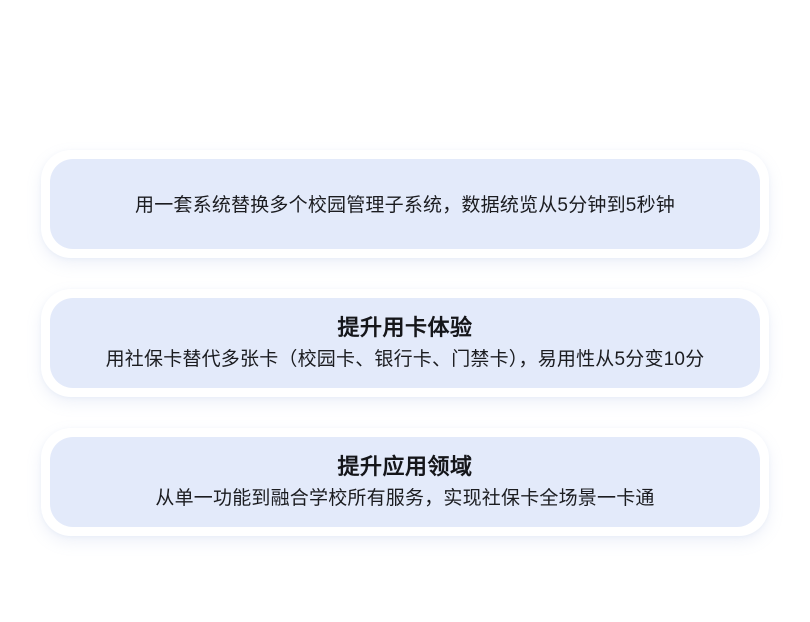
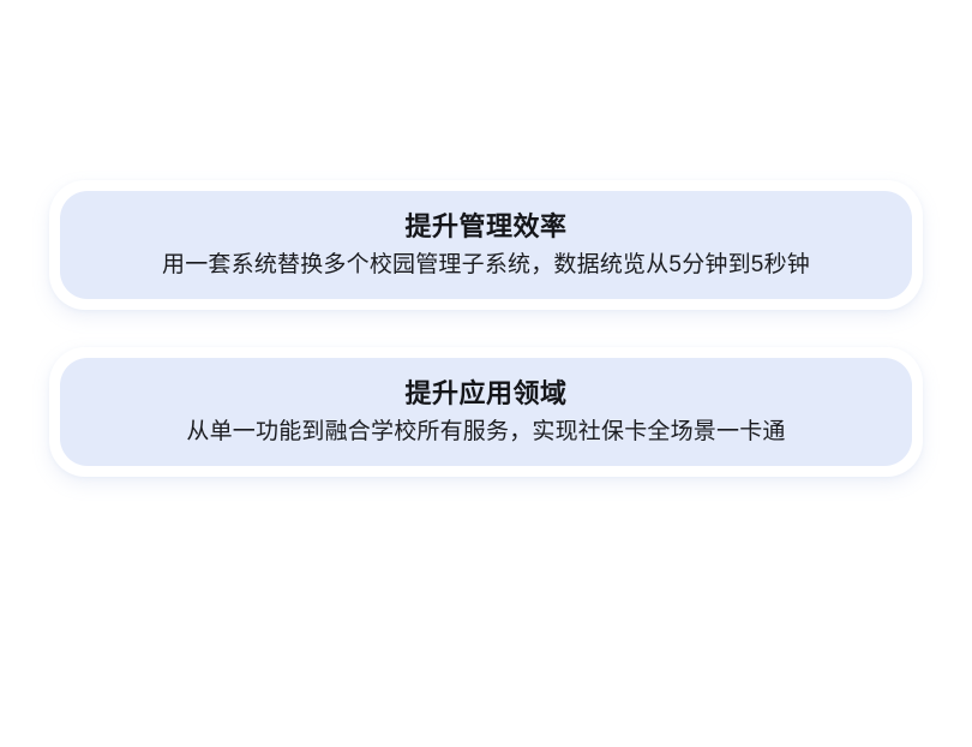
+ 提升管理效率
  用一套系统替换多个校园管理子系统，数据统览从5分钟到5秒钟
- 提升用卡体验
- 用社保卡替代多张卡（校园卡、银行卡、门禁卡），易用性从5分变10分
  提升应用领域
  从单一功能到融合学校所有服务，实现社保卡全场景一卡通
